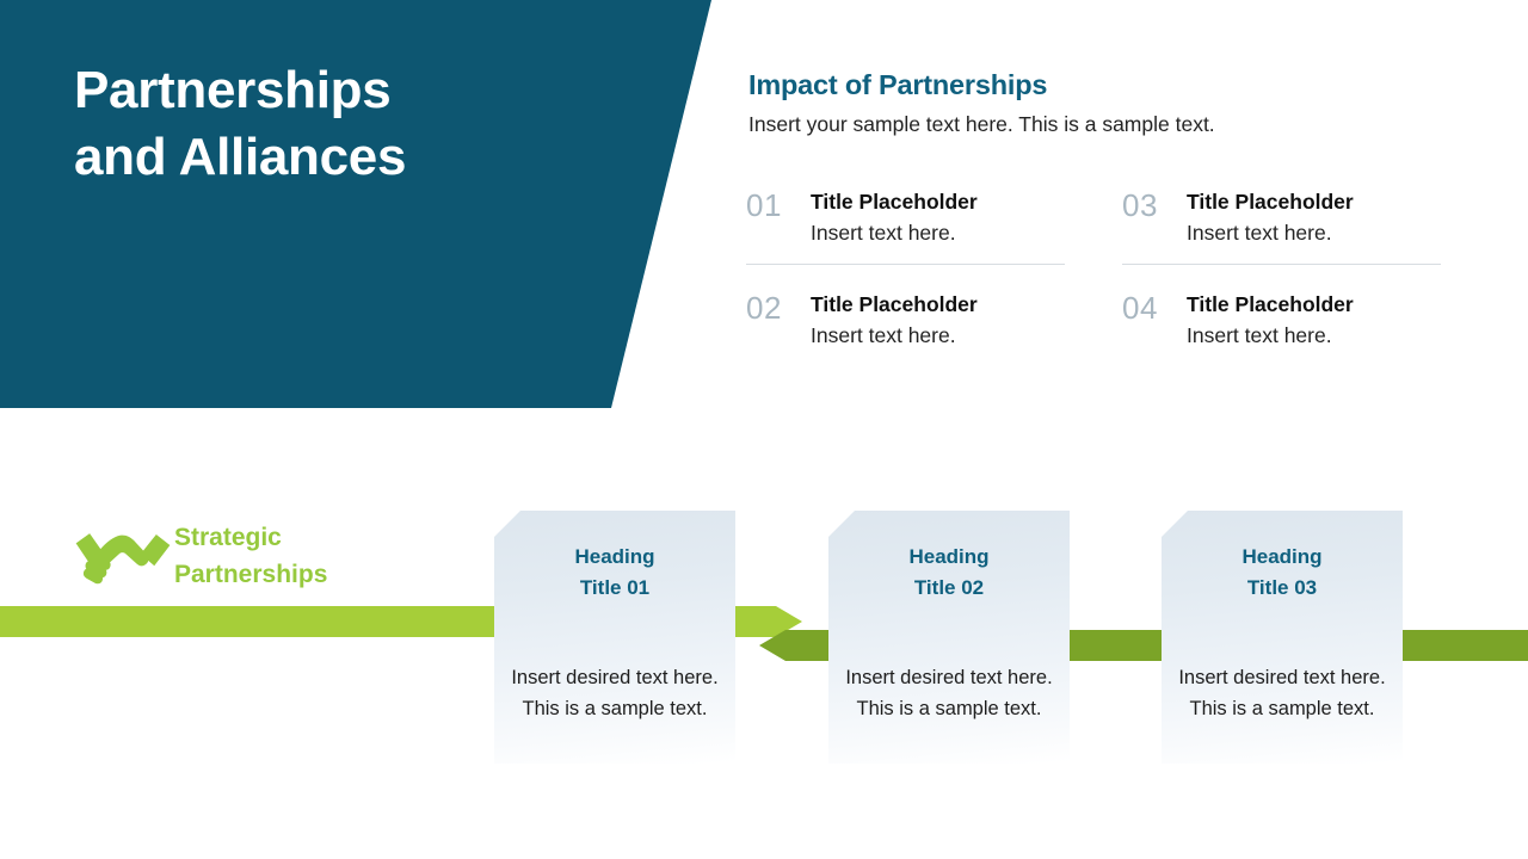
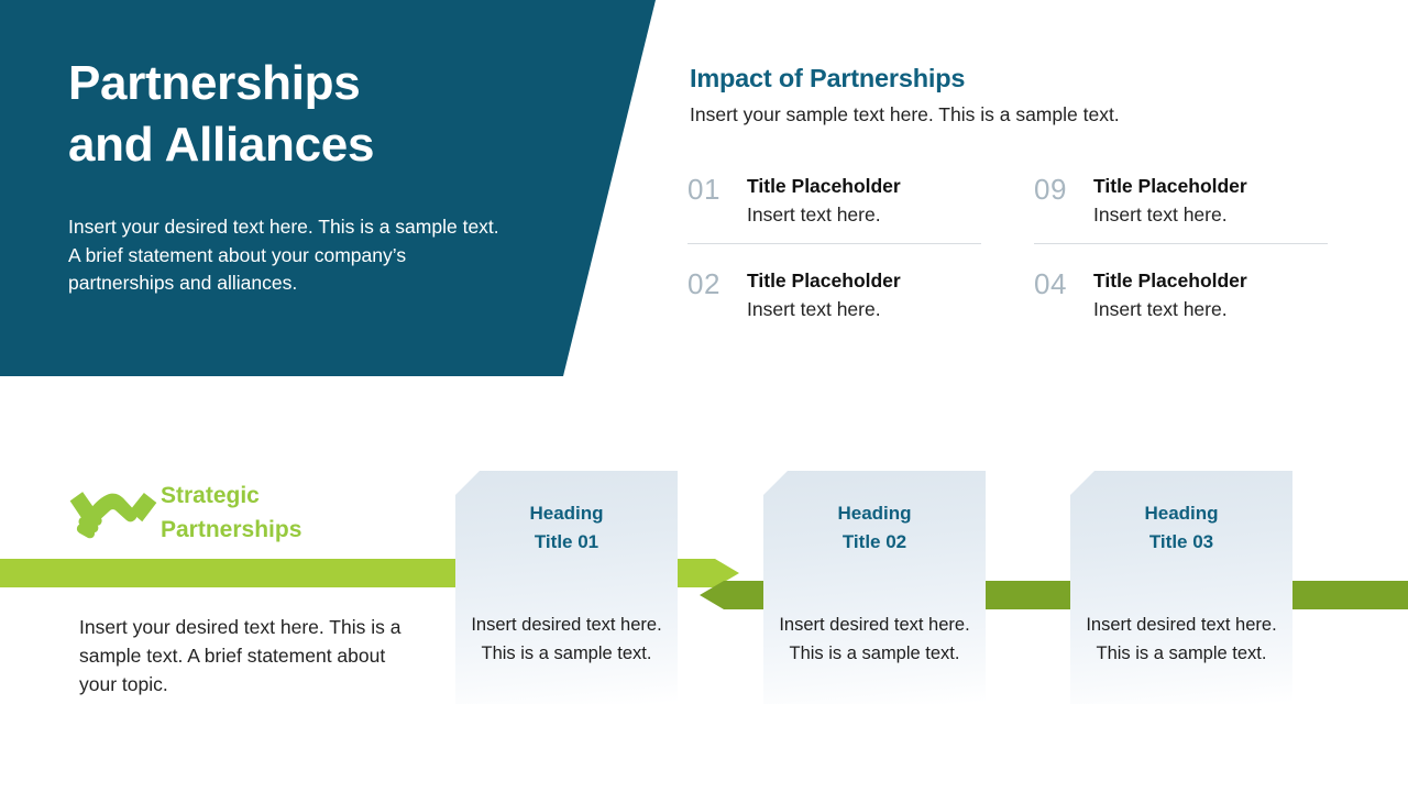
  Partnerships
  and Alliances
+ Insert your desired text here. This is a sample text. A brief statement about your company’s partnerships and alliances.
  Impact of Partnerships
  Insert your sample text here. This is a sample text.
  01
  Title Placeholder
  Insert text here.
- 03
+ 09
  Title Placeholder
  Insert text here.
  02
  Title Placeholder
  Insert text here.
  04
  Title Placeholder
  Insert text here.
  Strategic
  Partnerships
+ Insert your desired text here. This is a sample text. A brief statement about your topic.
  Heading
  Title 01
  Insert desired text here. This is a sample text.
  Heading
  Title 02
  Insert desired text here. This is a sample text.
  Heading
  Title 03
  Insert desired text here. This is a sample text.
